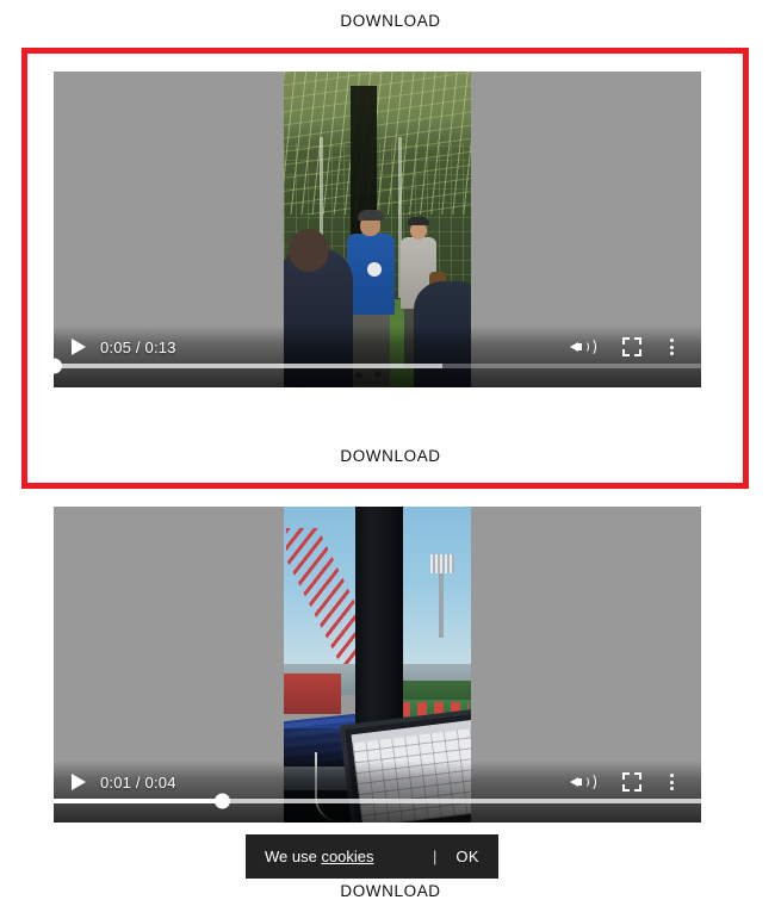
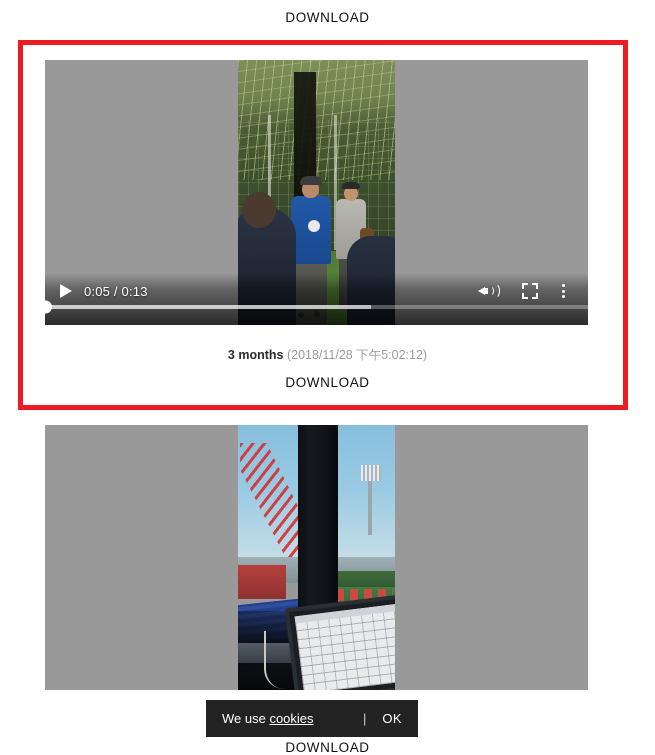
  DOWNLOAD
  0:05 / 0:13
+ 3 months (2018/11/28 下午5:02:12)
  DOWNLOAD
- 0:01 / 0:04
  We use cookies
  |
  OK
  DOWNLOAD
